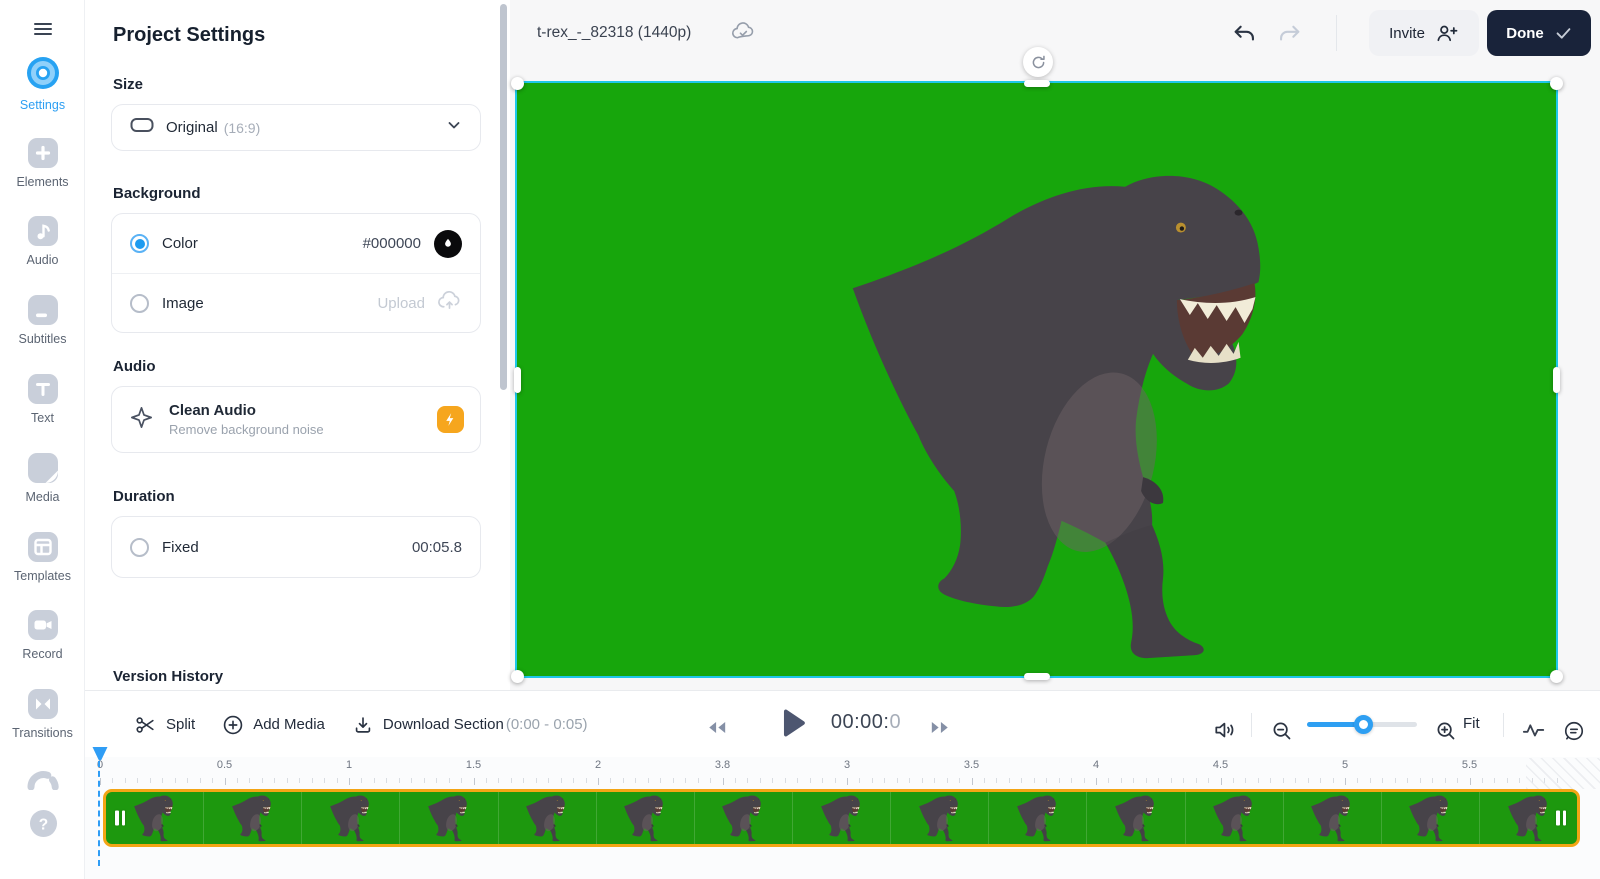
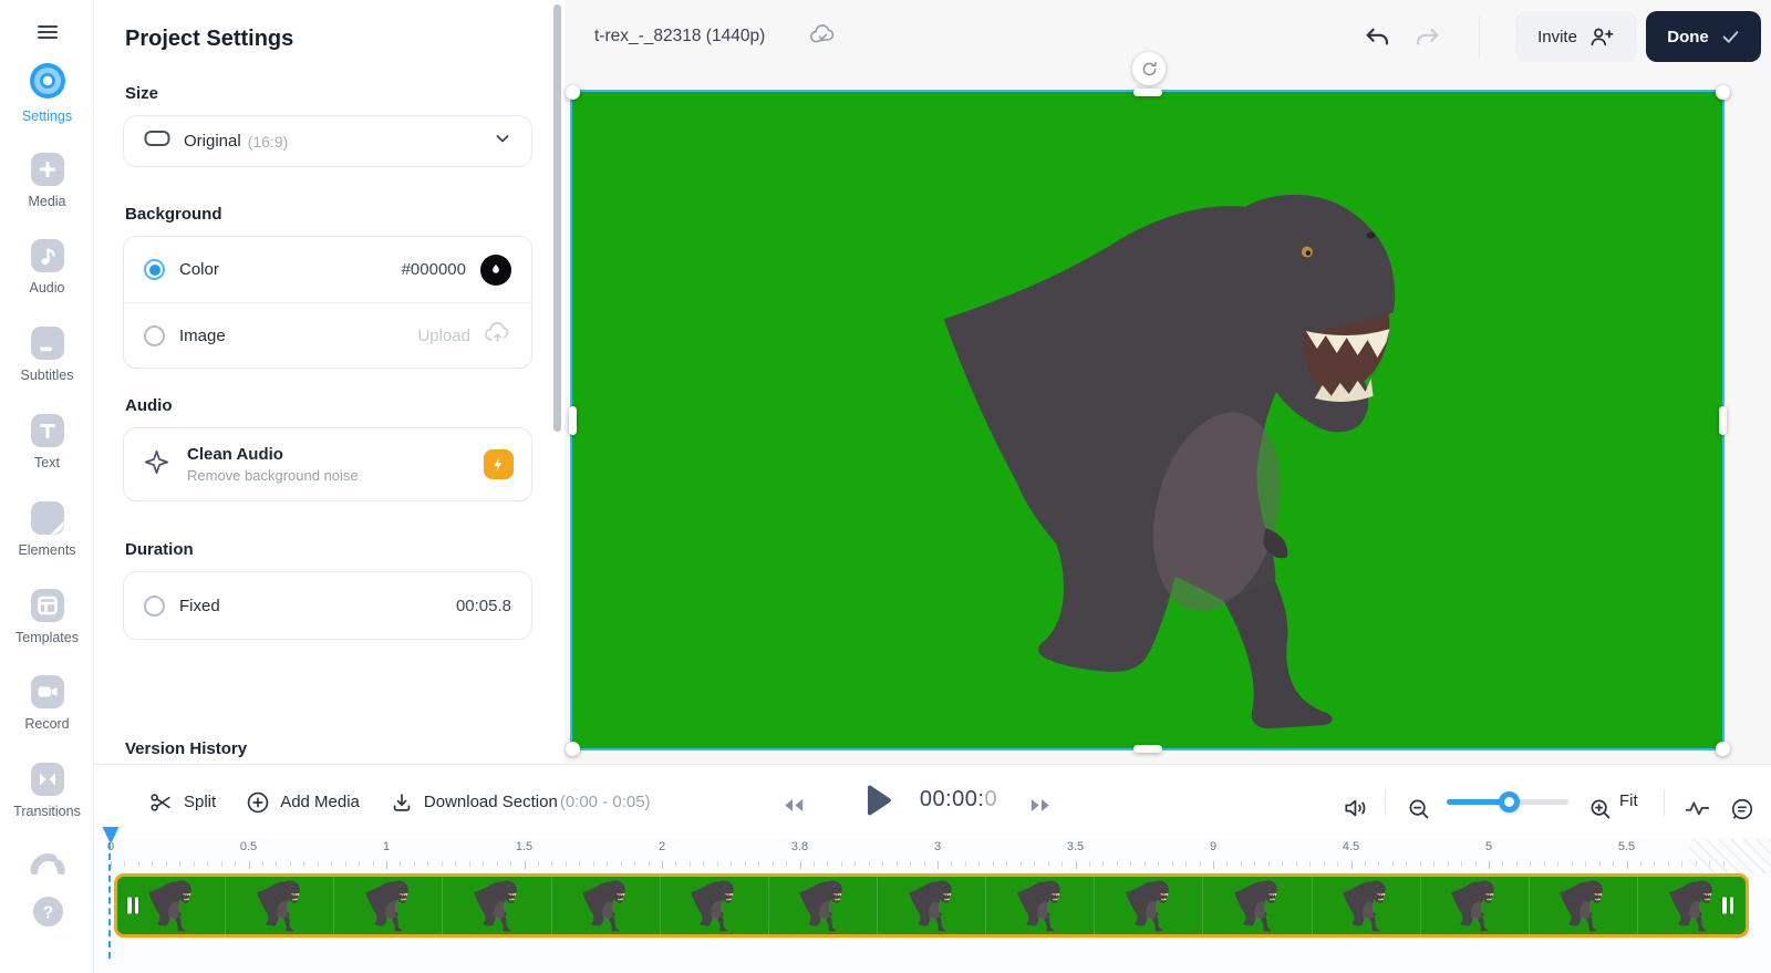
  Settings
- Elements
+ Media
  Audio
  Subtitles
  Text
- Media
+ Elements
  Templates
  Record
  Transitions
  ?
  Project Settings
  Size
  Original
  (16:9)
  Background
  Color
  #000000
  Image
  Upload
  Audio
  Clean Audio
  Remove background noise
  Duration
  Fixed
  00:05.8
  Version History
  t-rex_-_82318 (1440p)
  Invite
  Done
  Split
  Add Media
  Download Section
  (0:00 - 0:05)
  00:00:0
  Fit
  0
  0.5
  1
  1.5
  2
  3.8
  3
  3.5
- 4
+ 9
  4.5
  5
  5.5
